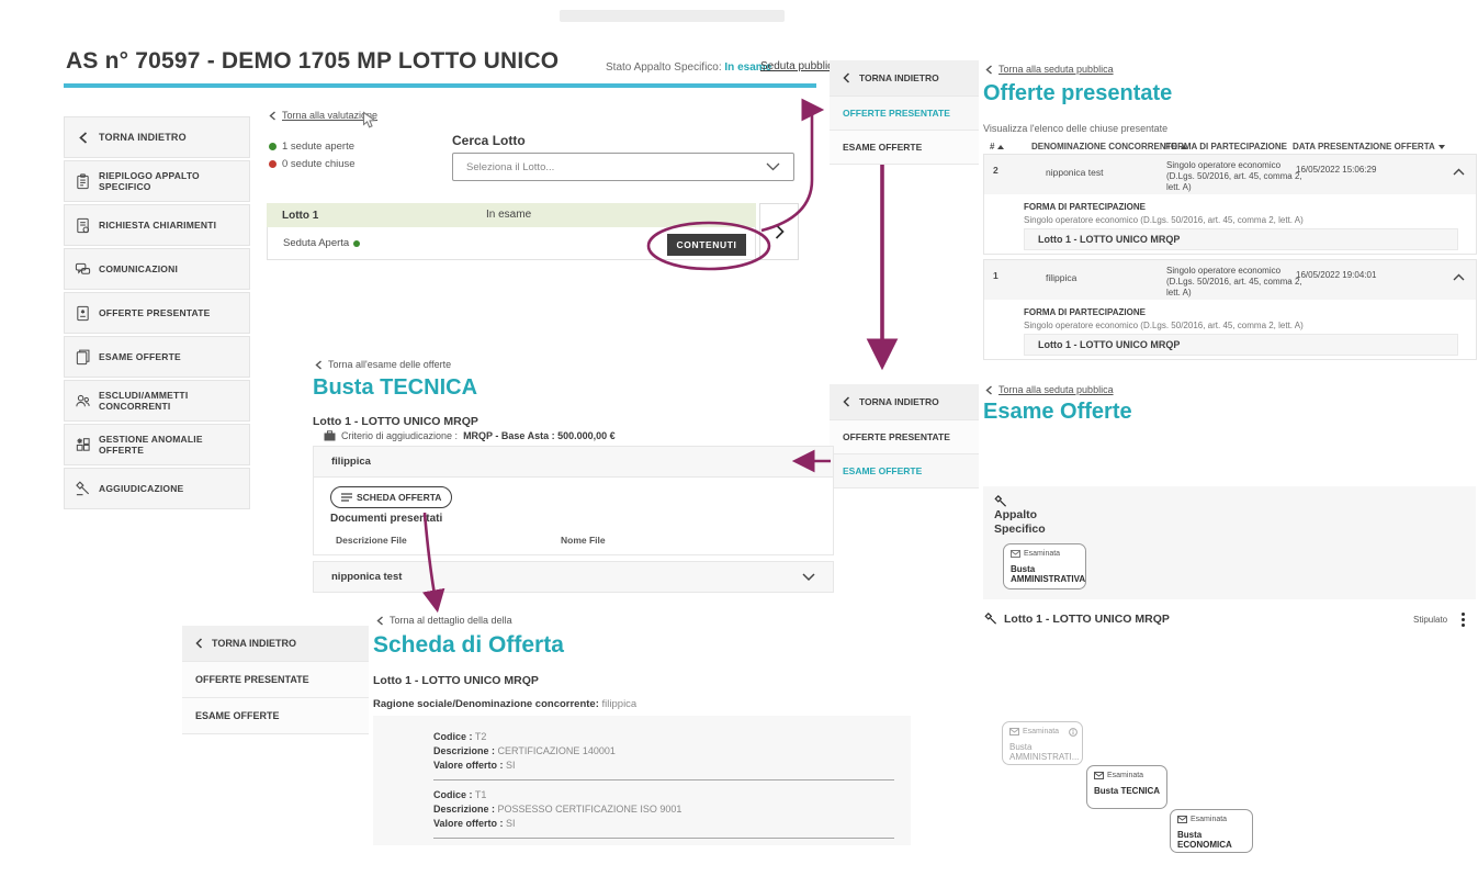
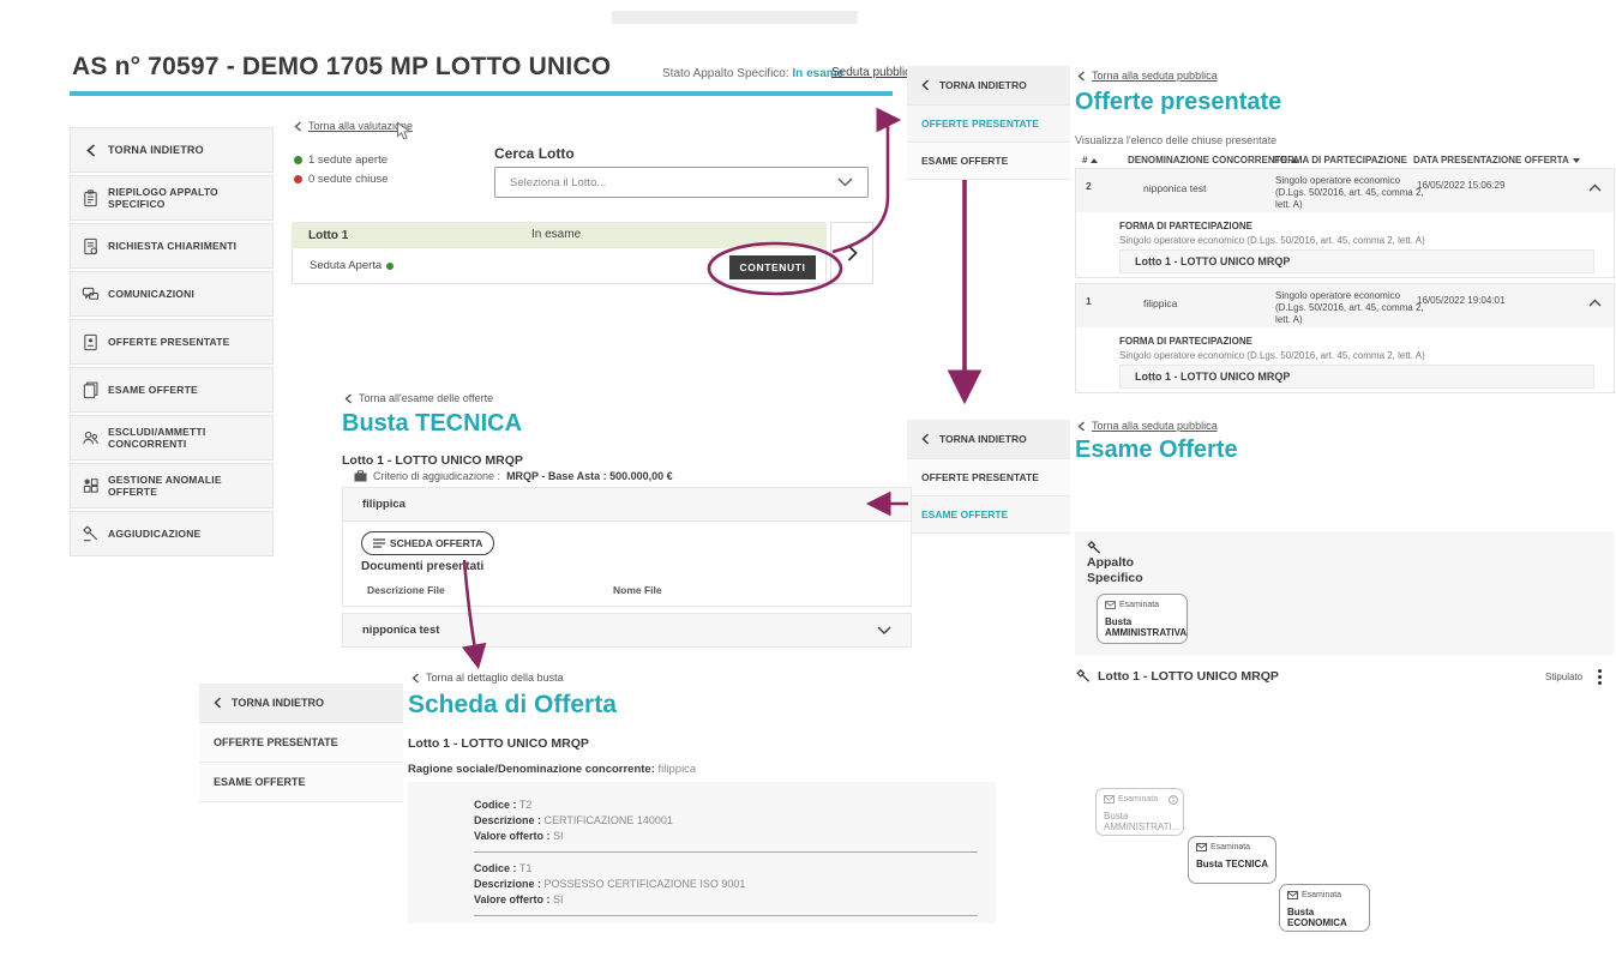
  AS n° 70597 - DEMO 1705 MP LOTTO UNICO
  Stato Appalto Specifico: In esame
  Seduta pubbli
  TORNA INDIETRO
  RIEPILOGO APPALTO SPECIFICO
  RICHIESTA CHIARIMENTI
  COMUNICAZIONI
  OFFERTE PRESENTATE
  ESAME OFFERTE
  ESCLUDI/AMMETTI CONCORRENTI
  GESTIONE ANOMALIE OFFERTE
  AGGIUDICAZIONE
  Torna alla valutazine
  1 sedute aperte
  0 sedute chiuse
  Cerca Lotto
  Seleziona il Lotto...
  Lotto 1
  In esame
  Seduta Aperta
  CONTENUTI
  TORNA INDIETRO
  OFFERTE PRESENTATE
  ESAME OFFERTE
  TORNA INDIETRO
  OFFERTE PRESENTATE
  ESAME OFFERTE
  TORNA INDIETRO
  OFFERTE PRESENTATE
  ESAME OFFERTE
  Torna alla seduta pubblica
  Offerte presentate
  Visualizza l'elenco delle chiuse presentate
  #
  DENOMINAZIONE CONCORRENTE
  FORMA DI PARTECIPAZIONE
  DATA PRESENTAZIONE OFFERTA
  2
  nipponica test
  Singolo operatore economico (D.Lgs. 50/2016, art. 45, comma 2, lett. A)
  16/05/2022 15:06:29
  FORMA DI PARTECIPAZIONE
  Singolo operatore economico (D.Lgs. 50/2016, art. 45, comma 2, lett. A)
  Lotto 1 - LOTTO UNICO MRQP
  1
  filippica
  Singolo operatore economico (D.Lgs. 50/2016, art. 45, comma 2, lett. A)
  16/05/2022 19:04:01
  FORMA DI PARTECIPAZIONE
  Singolo operatore economico (D.Lgs. 50/2016, art. 45, comma 2, lett. A)
  Lotto 1 - LOTTO UNICO MRQP
  Torna all'esame delle offerte
  Busta TECNICA
  Lotto 1 - LOTTO UNICO MRQP
  Criterio di aggiudicazione :
  MRQP - Base Asta : 500.000,00 €
  filippica
  SCHEDA OFFERTA
  Documenti presentati
  Descrizione File
  Nome File
  nipponica test
- Torna al dettaglio della della
+ Torna al dettaglio della busta
  Scheda di Offerta
  Lotto 1 - LOTTO UNICO MRQP
  Ragione sociale/Denominazione concorrente: filippica
  Codice : T2
  Descrizione : CERTIFICAZIONE 140001
  Valore offerto : SI
  Codice : T1
  Descrizione : POSSESSO CERTIFICAZIONE ISO 9001
  Valore offerto : SI
  Torna alla seduta pubblica
  Esame Offerte
  Appalto Specifico
  Busta AMMINISTRATIV
  Lotto 1 - LOTTO UNICO MRQP
  Stipulato
  Busta AMMINISTRATI.
  Busta TECNICA
  Busta ECONOMICA
